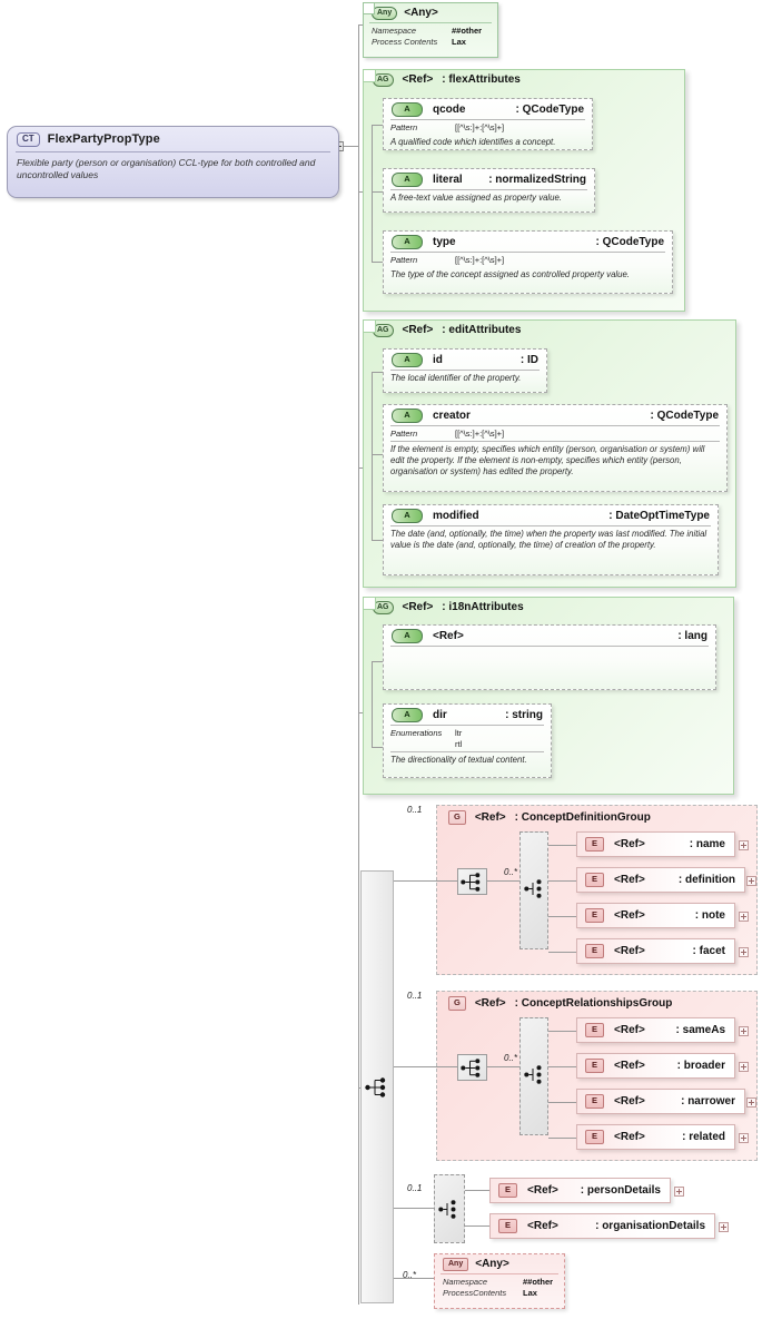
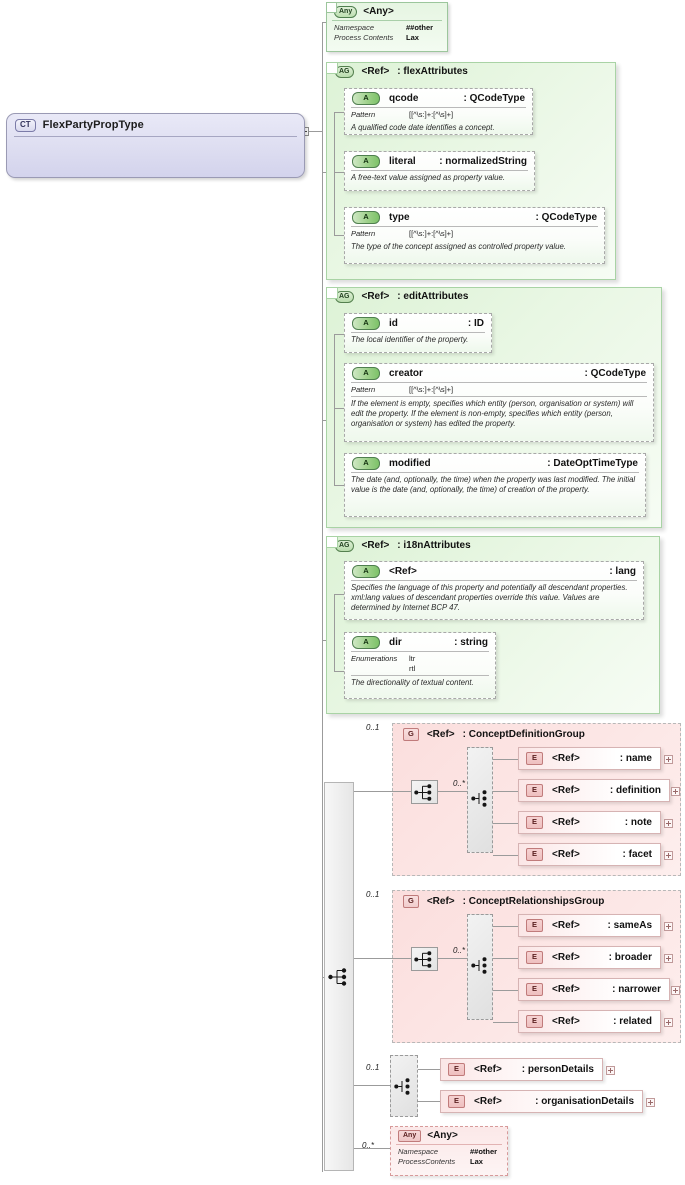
  CT
  FlexPartyPropType
- Flexible party (person or organisation) CCL-type for both controlled and uncontrolled values
  <Any>
  Namespace
  ##other
  Process Contents
  Lax
  <Ref>
  : flexAttributes
  A
  qcode
  : QCodeType
  Pattern
  [[^\s:]+:[^\s]+]
- A qualified code which identifies a concept.
+ A qualified code date identifies a concept.
  A
  literal
  : normalizedString
  A free-text value assigned as property value.
  A
  type
  : QCodeType
  Pattern
  [[^\s:]+:[^\s]+]
  The type of the concept assigned as controlled property value.
  <Ref>
  : editAttributes
  A
  id
  : ID
  The local identifier of the property.
  A
  creator
  : QCodeType
  Pattern
  [[^\s:]+:[^\s]+]
  If the element is empty, specifies which entity (person, organisation or system) will edit the property. If the element is non-empty, specifies which entity (person, organisation or system) has edited the property.
  A
  modified
  : DateOptTimeType
  The date (and, optionally, the time) when the property was last modified. The initial value is the date (and, optionally, the time) of creation of the property.
  <Ref>
  : i18nAttributes
  A
  <Ref>
  : lang
+ Specifies the language of this property and potentially all descendant properties. xml:lang values of descendant properties override this value. Values are determined by Internet BCP 47.
  A
  dir
  : string
  Enumerations
  ltr
  rtl
  The directionality of textual content.
  0..1
  G
  <Ref>
  : ConceptDefinitionGroup
  0..*
  E
  <Ref>
  : name
  E
  <Ref>
  : definition
  E
  <Ref>
  : note
  E
  <Ref>
  : facet
  0..1
  G
  <Ref>
  : ConceptRelationshipsGroup
  0..*
  E
  <Ref>
  : sameAs
  E
  <Ref>
  : broader
  E
  <Ref>
  : narrower
  E
  <Ref>
  : related
  0..1
  E
  <Ref>
  : personDetails
  E
  <Ref>
  : organisationDetails
  0..*
  <Any>
  Namespace
  ##other
  ProcessContents
  Lax
